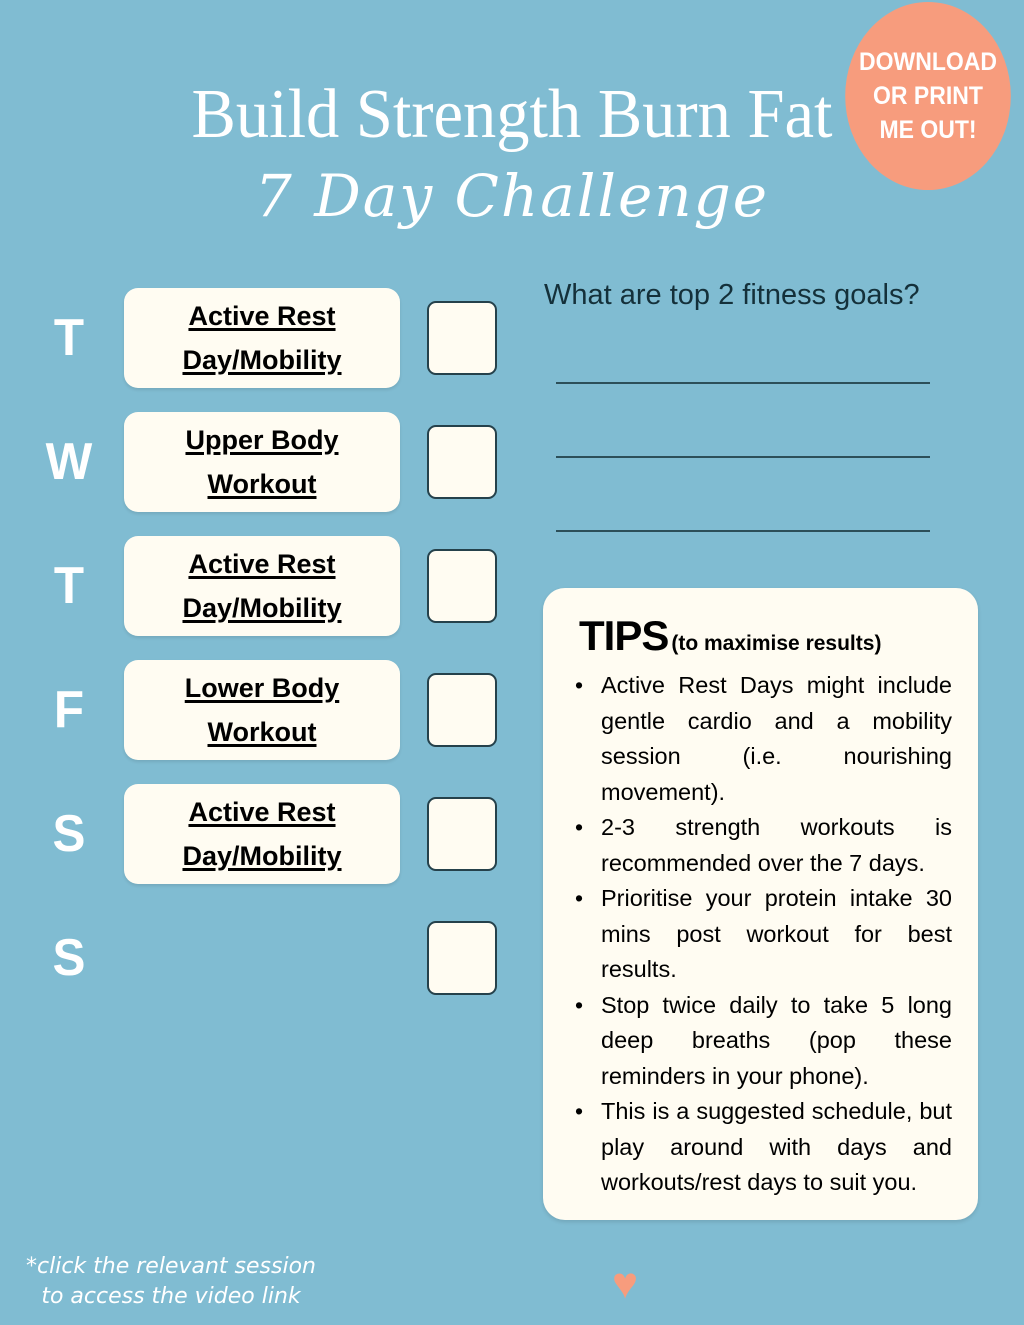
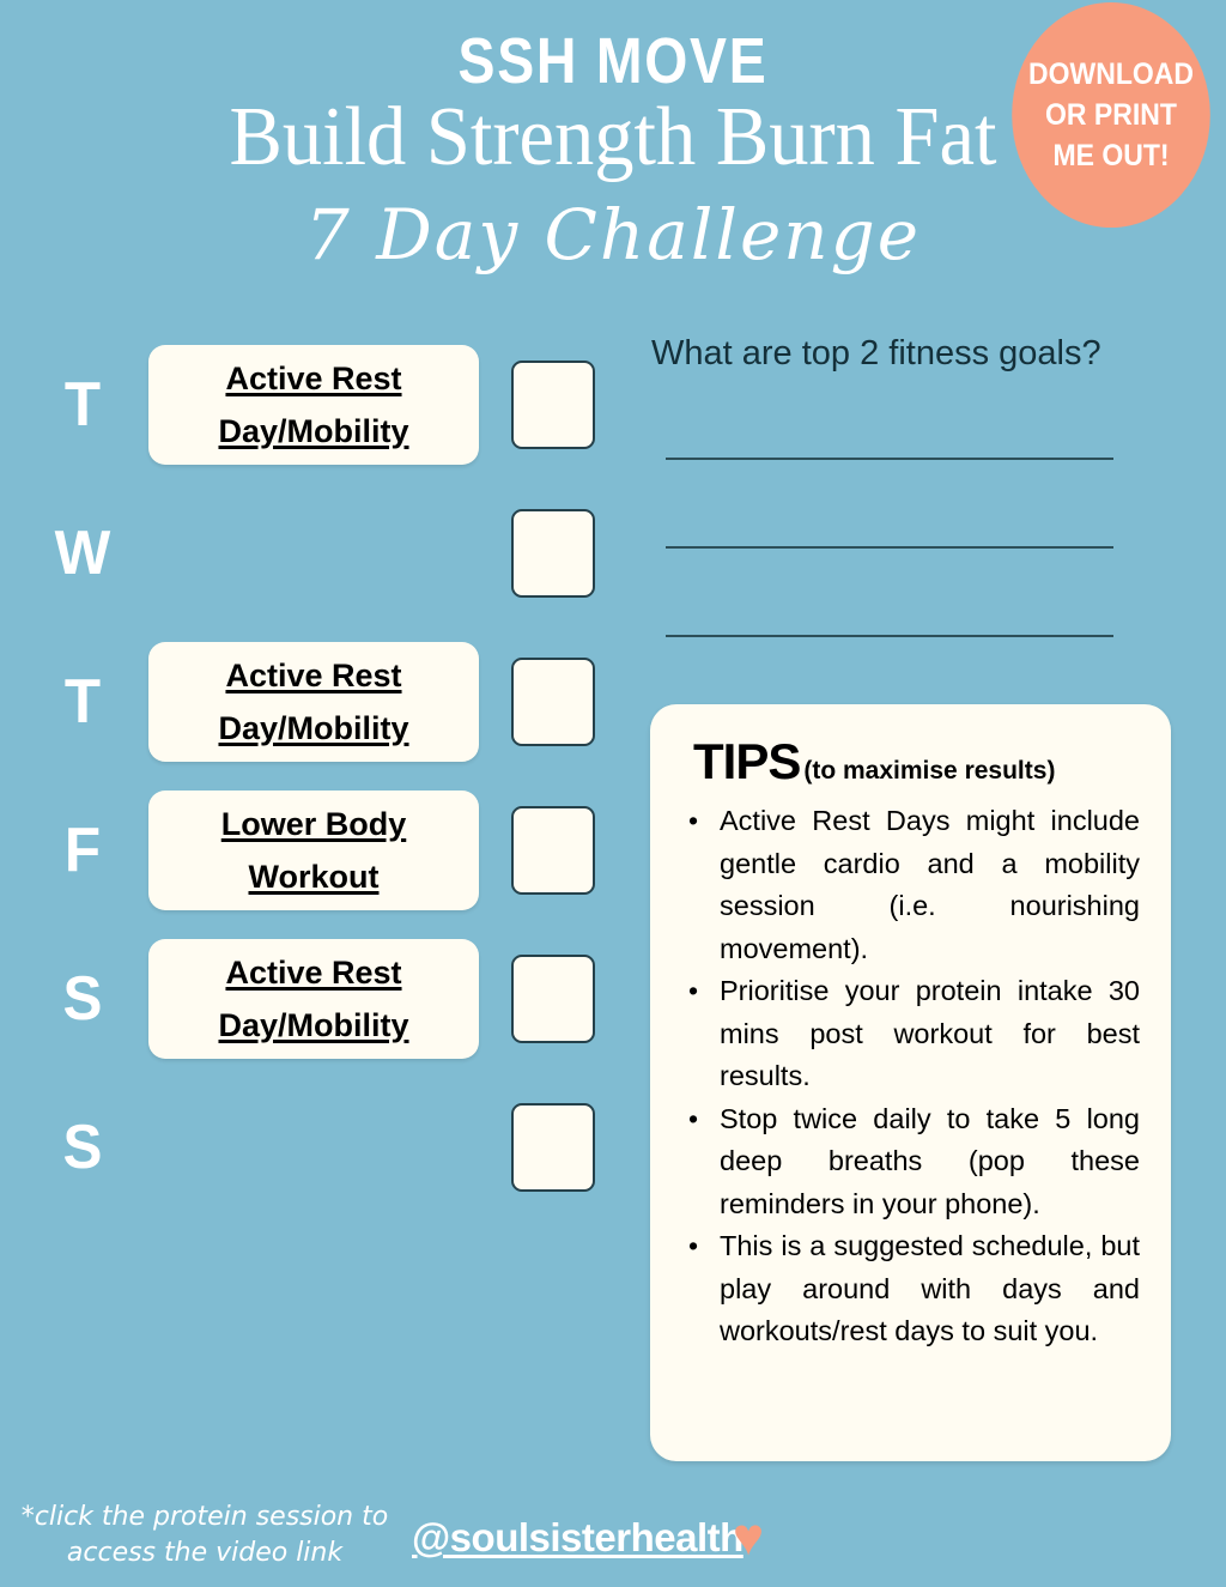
+ SSH MOVE
  Build Strength Burn Fat
  7 Day Challenge
  DOWNLOAD
  OR PRINT
  ME OUT!
  T
  Active Rest Day/Mobility
  W
- Upper Body Workout
  T
  Active Rest Day/Mobility
  F
  Lower Body Workout
  S
  Active Rest Day/Mobility
  S
  What are top 2 fitness goals?
  TIPS
  (to maximise results)
  Active Rest Days might include gentle cardio and a mobility session (i.e. nourishing movement).
- 2-3 strength workouts is recommended over the 7 days.
  Prioritise your protein intake 30 mins post workout for best results.
  Stop twice daily to take 5 long deep breaths (pop these reminders in your phone).
  This is a suggested schedule, but play around with days and workouts/rest days to suit you.
- *click the relevant session to access the video link
+ *click the protein session to access the video link
+ @soulsisterhealth
  ♥
